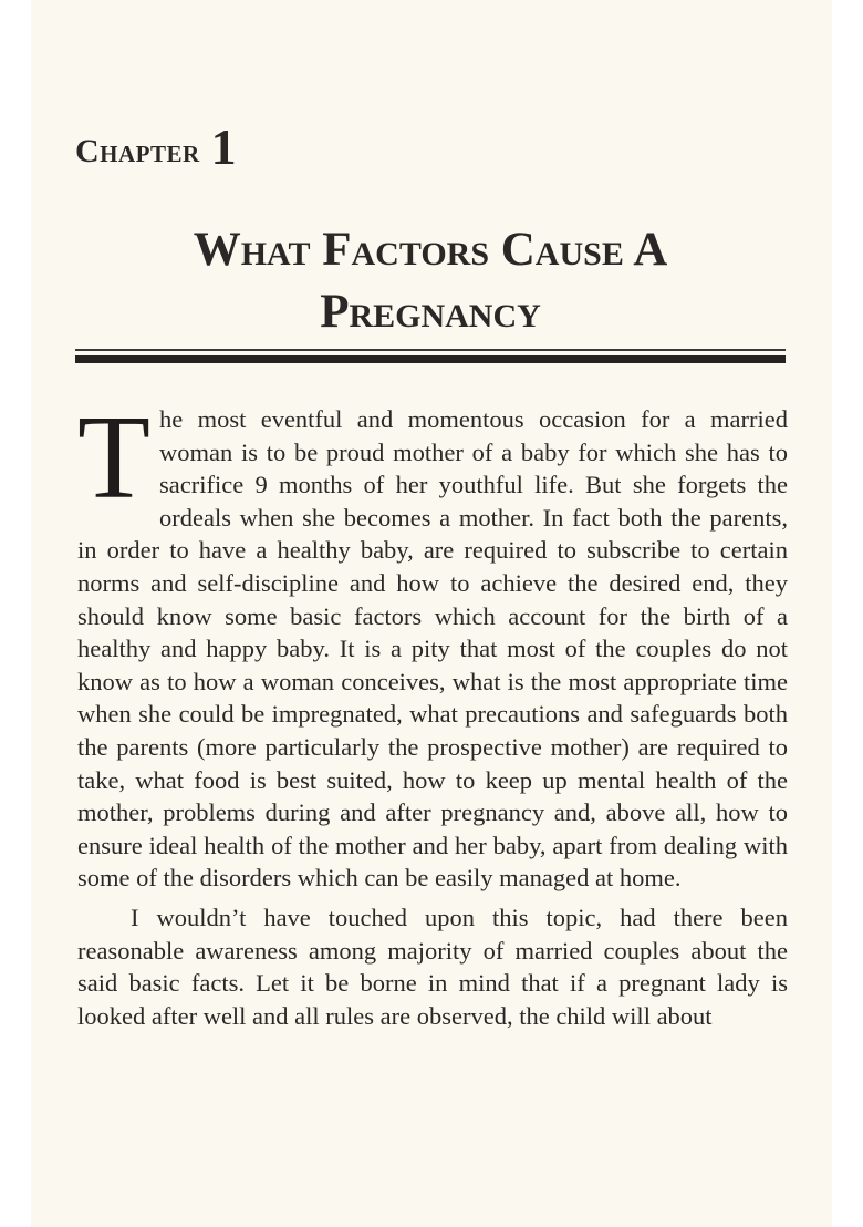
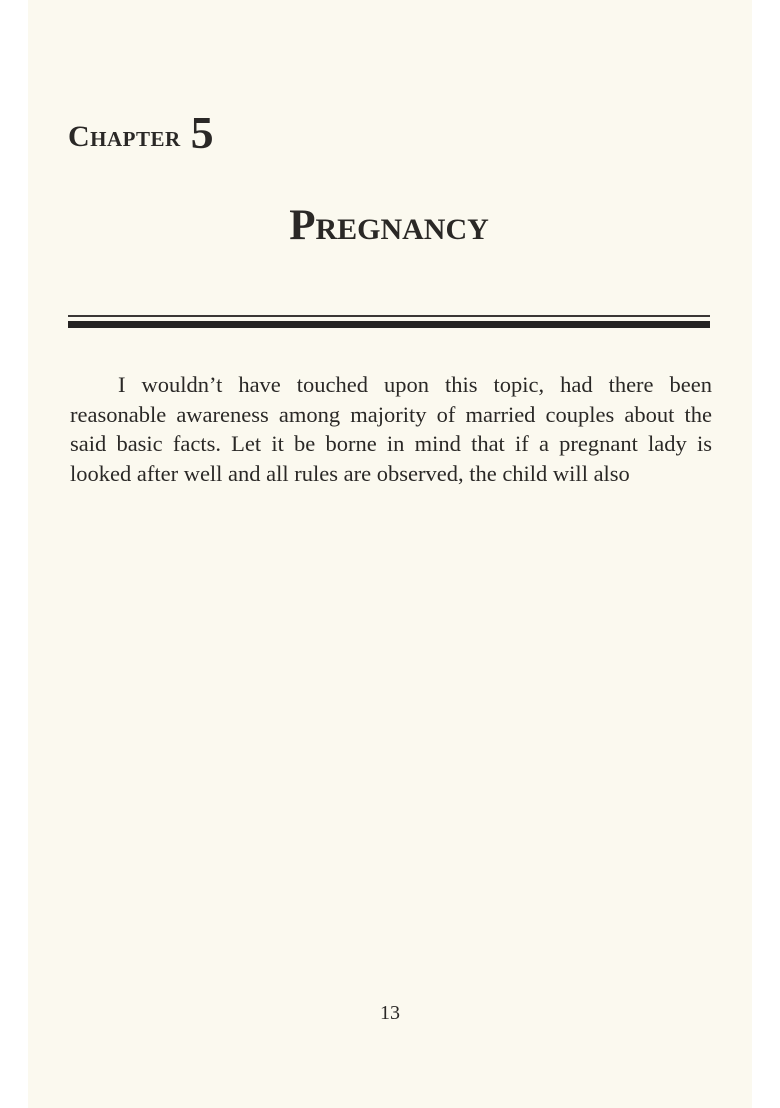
- Chapter 1
+ Chapter 5
- What Factors Cause A
  Pregnancy
- T
- he most eventful and momentous occasion for a married woman is to be proud mother of a baby for which she has to sacrifice 9 months of her youthful life. But she forgets the ordeals when she becomes a mother. In fact both the parents, in order to have a healthy baby, are required to subscribe to certain norms and self-discipline and how to achieve the desired end, they should know some basic factors which account for the birth of a healthy and happy baby. It is a pity that most of the couples do not know as to how a woman conceives, what is the most appropriate time when she could be impregnated, what precautions and safeguards both the parents (more particularly the prospective mother) are required to take, what food is best suited, how to keep up mental health of the mother, problems during and after pregnancy and, above all, how to ensure ideal health of the mother and her baby, apart from dealing with some of the disorders which can be easily managed at home.
- I wouldn’t have touched upon this topic, had there been reasonable awareness among majority of married couples about the said basic facts. Let it be borne in mind that if a pregnant lady is looked after well and all rules are observed, the child will about
+ I wouldn’t have touched upon this topic, had there been reasonable awareness among majority of married couples about the said basic facts. Let it be borne in mind that if a pregnant lady is looked after well and all rules are observed, the child will also
+ 13
